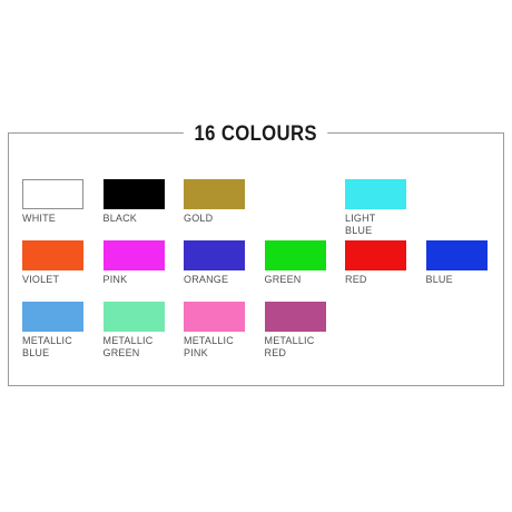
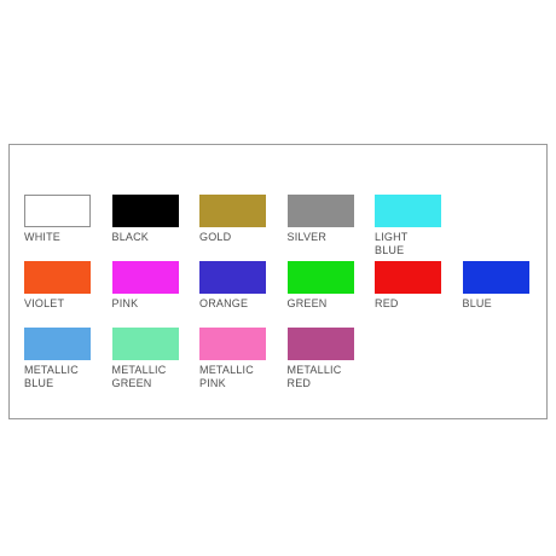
  WHITE
  BLACK
  GOLD
+ SILVER
  LIGHT
  BLUE
  VIOLET
  PINK
  ORANGE
  GREEN
  RED
  BLUE
  METALLIC
  BLUE
  METALLIC
  GREEN
  METALLIC
  PINK
  METALLIC
  RED
- 16 COLOURS
